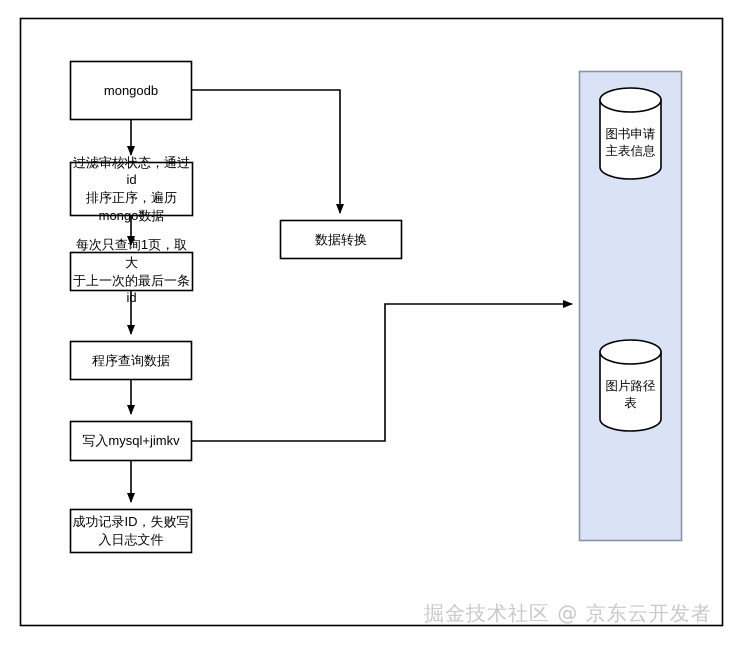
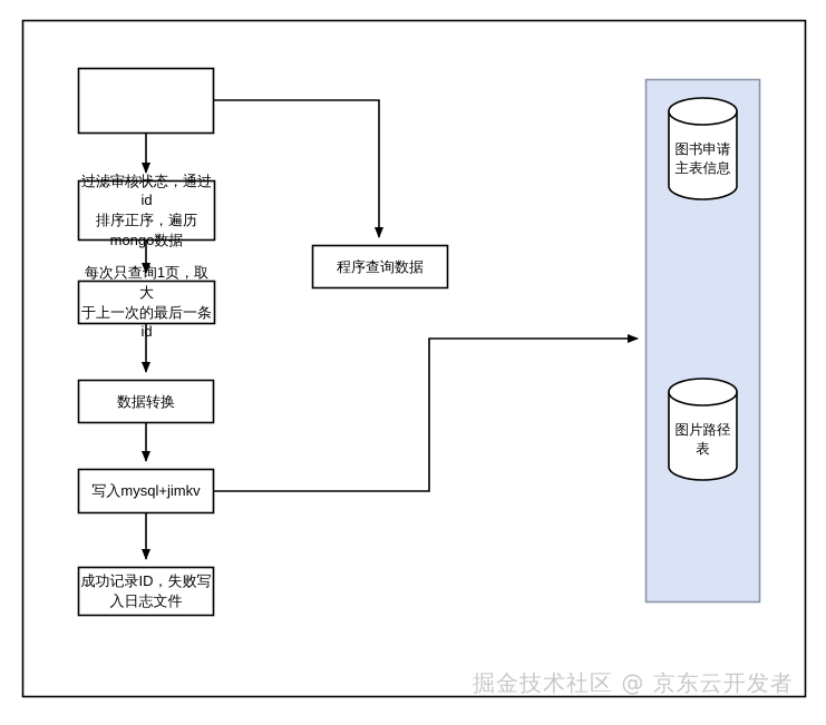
- mongodb
  过滤审核状态，通过id
  排序正序，遍历
  mongo数据
  每次只查询1页，取大
  于上一次的最后一条id
- 程序查询数据
+ 数据转换
  写入mysql+jimkv
  成功记录ID，失败写
  入日志文件
- 数据转换
+ 程序查询数据
  图书申请
  主表信息
  图片路径
  表
  掘金技术社区 @ 京东云开发者
